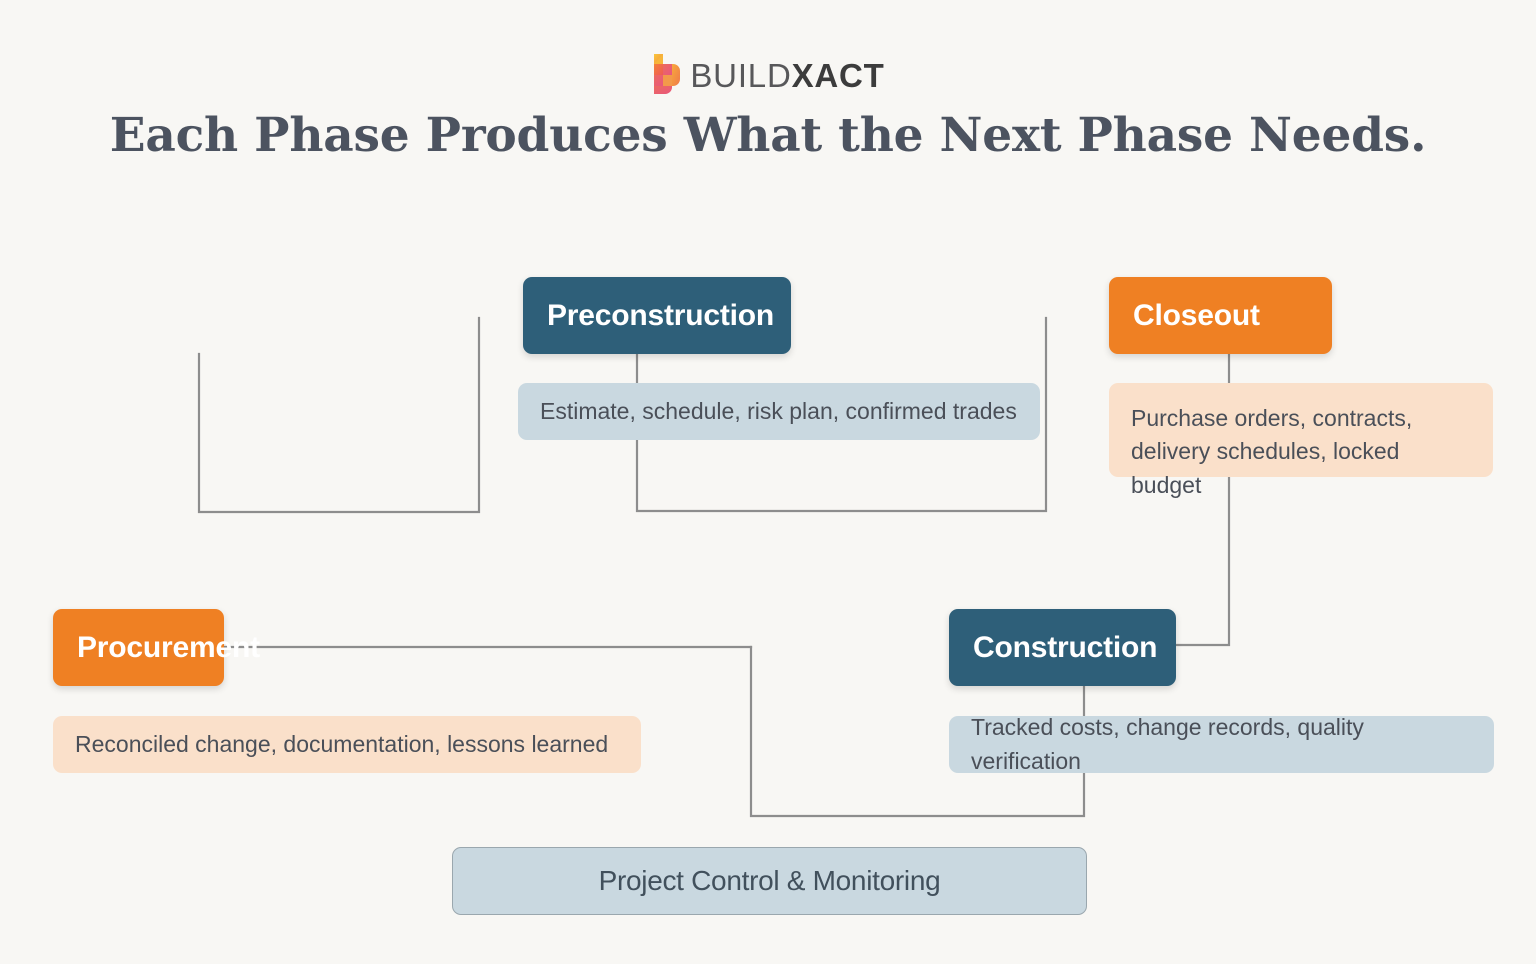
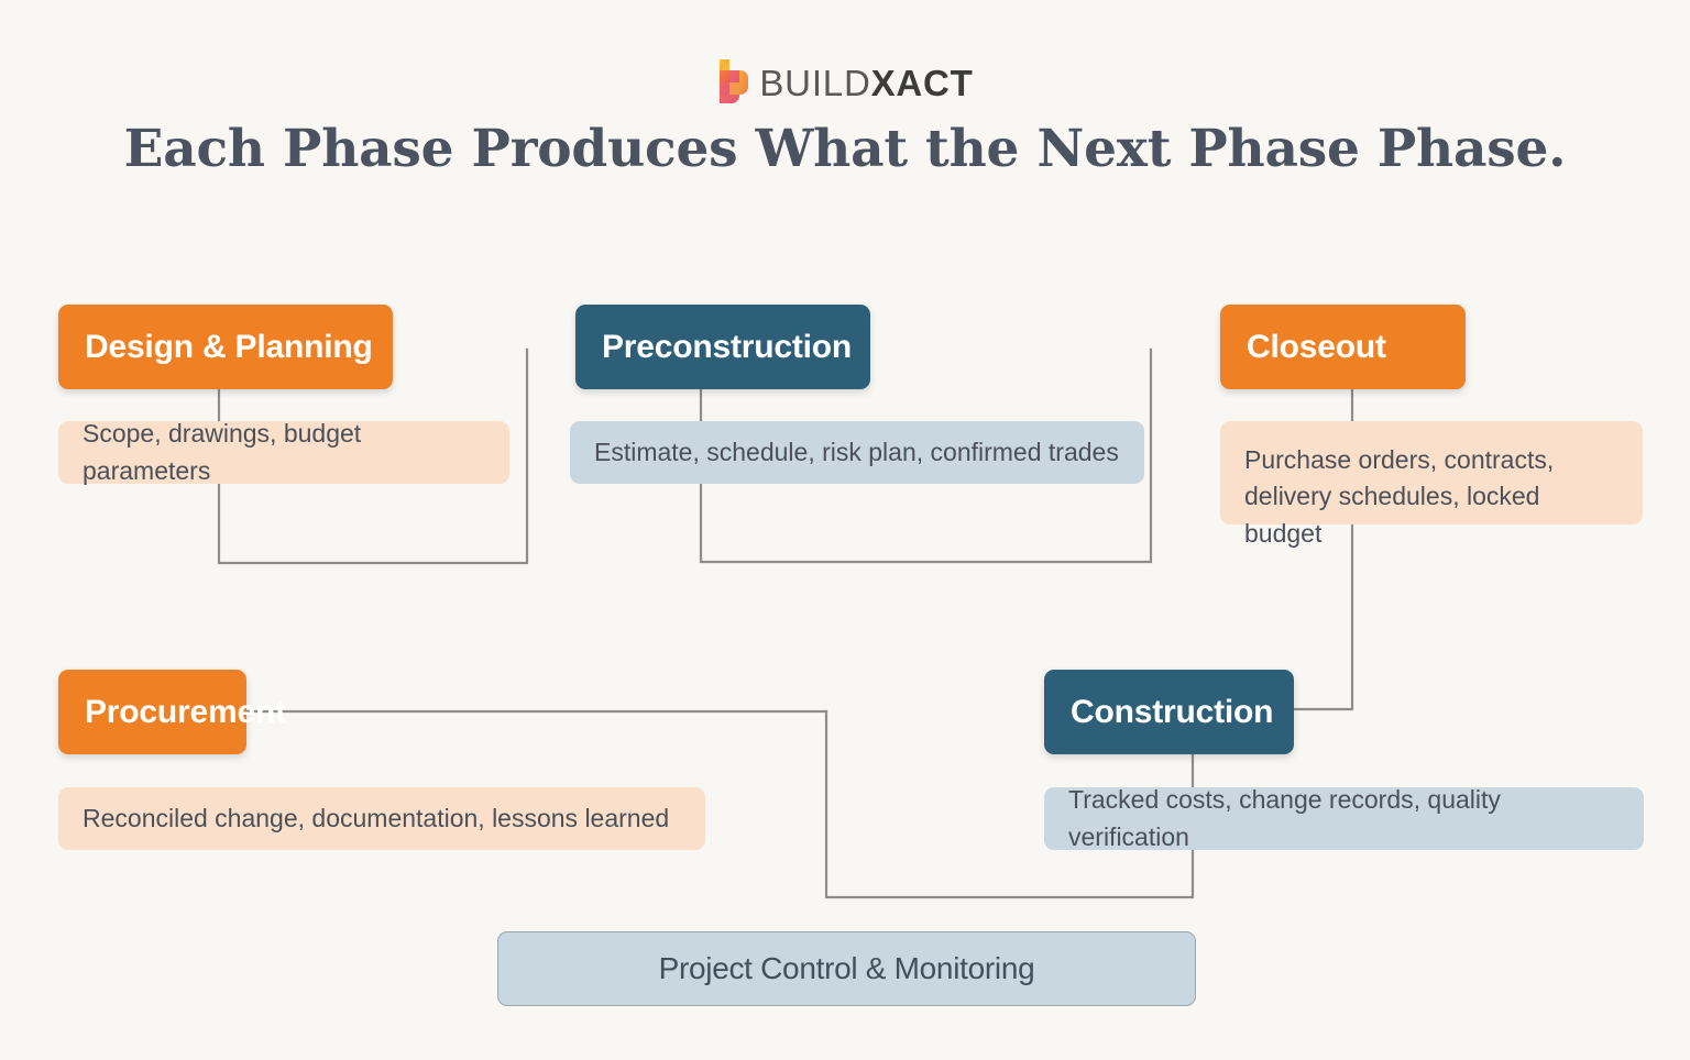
  BUILDXACT
- Each Phase Produces What the Next Phase Needs.
+ Each Phase Produces What the Next Phase Phase.
+ Design & Planning
+ Scope, drawings, budget parameters
  Preconstruction
  Estimate, schedule, risk plan, confirmed trades
  Closeout
  Purchase orders, contracts,
  delivery schedules, locked budget
  Procurement
  Reconciled change, documentation, lessons learned
  Construction
  Tracked costs, change records, quality verification
  Project Control & Monitoring
